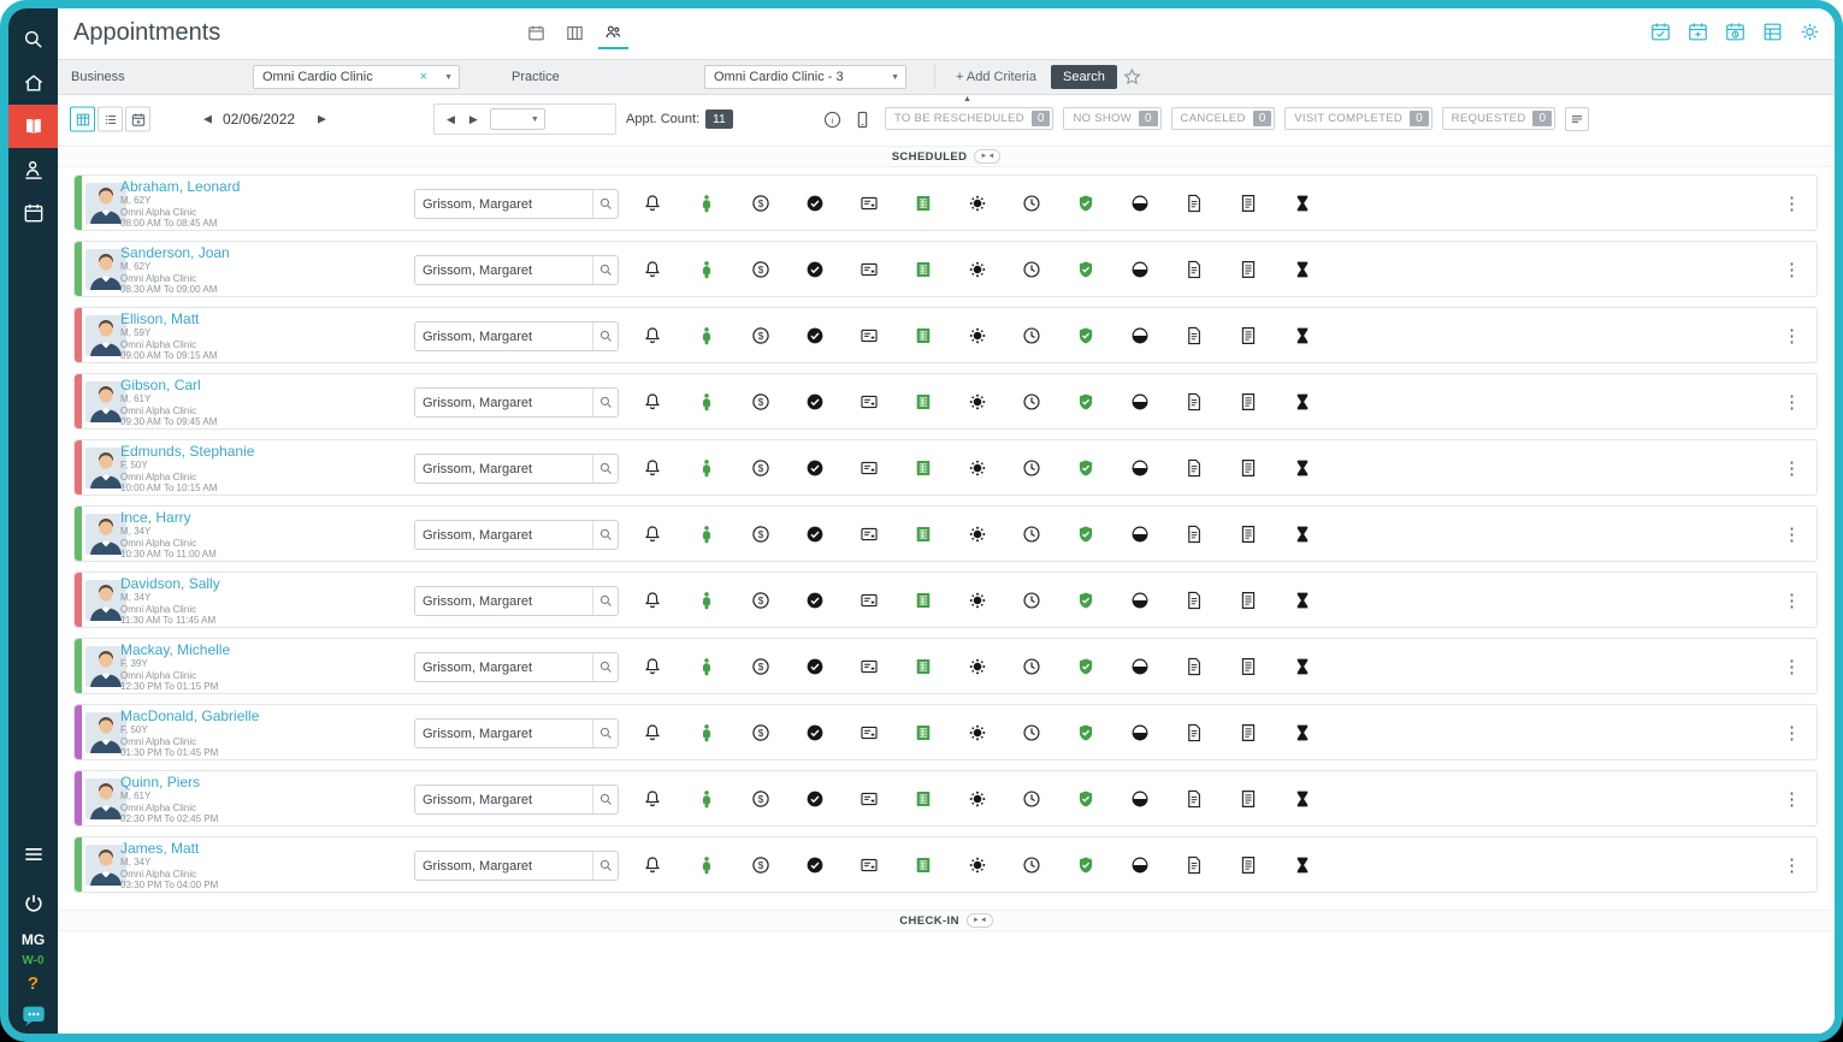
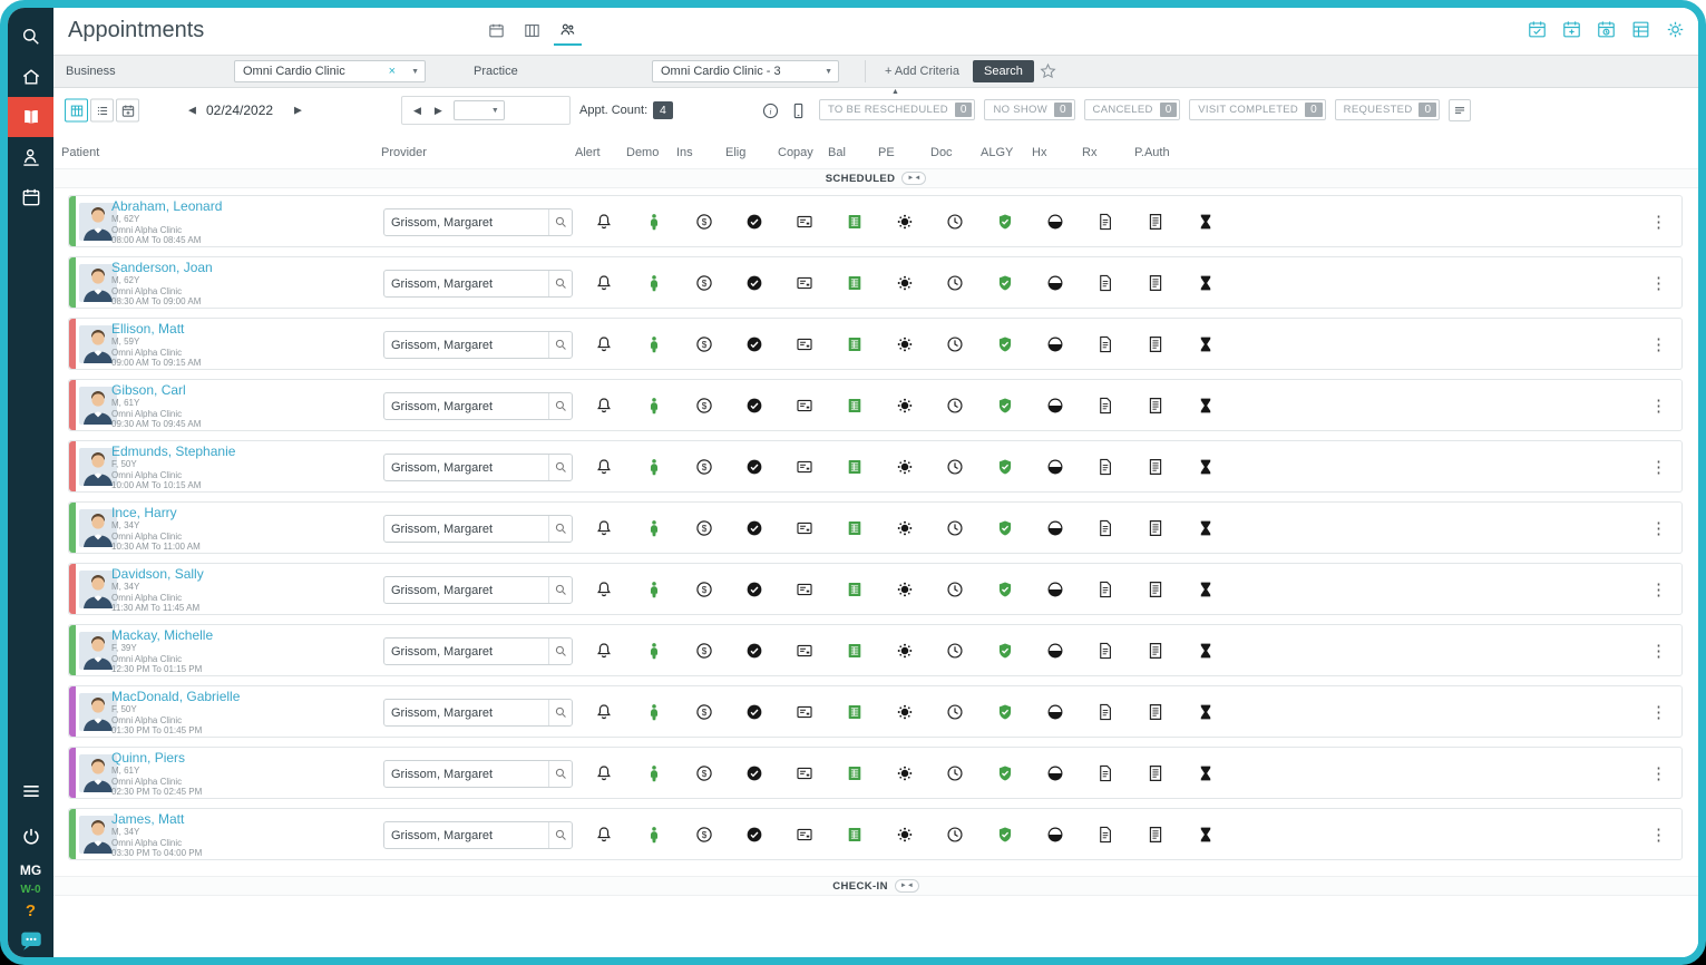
  MG
  W-0
  ?
  Appointments
  Business
  Omni Cardio Clinic
  ×
  Practice
  Omni Cardio Clinic - 3
  + Add Criteria
  Search
  ◀
- 02/06/2022
+ 02/24/2022
  ▶
  ◀
  ▶
  Appt. Count:
- 11
+ 4
  i
  TO BE RESCHEDULED
  0
  NO SHOW
  0
  CANCELED
  0
  VISIT COMPLETED
  0
  REQUESTED
  0
+ Patient
+ Provider
+ Alert
+ Demo
+ Ins
+ Elig
+ Copay
+ Bal
+ PE
+ Doc
+ ALGY
+ Hx
+ Rx
+ P.Auth
  SCHEDULED
  Abraham, Leonard
  M, 62Y
  Omni Alpha Clinic
  08:00 AM To 08:45 AM
  Grissom, Margaret
  $
  ⋮
  Sanderson, Joan
  M, 62Y
  Omni Alpha Clinic
  08:30 AM To 09:00 AM
  Grissom, Margaret
  $
  ⋮
  Ellison, Matt
  M, 59Y
  Omni Alpha Clinic
  09:00 AM To 09:15 AM
  Grissom, Margaret
  $
  ⋮
  Gibson, Carl
  M, 61Y
  Omni Alpha Clinic
  09:30 AM To 09:45 AM
  Grissom, Margaret
  $
  ⋮
  Edmunds, Stephanie
  F, 50Y
  Omni Alpha Clinic
  10:00 AM To 10:15 AM
  Grissom, Margaret
  $
  ⋮
  Ince, Harry
  M, 34Y
  Omni Alpha Clinic
  10:30 AM To 11:00 AM
  Grissom, Margaret
  $
  ⋮
  Davidson, Sally
  M, 34Y
  Omni Alpha Clinic
  11:30 AM To 11:45 AM
  Grissom, Margaret
  $
  ⋮
  Mackay, Michelle
  F, 39Y
  Omni Alpha Clinic
  12:30 PM To 01:15 PM
  Grissom, Margaret
  $
  ⋮
  MacDonald, Gabrielle
  F, 50Y
  Omni Alpha Clinic
  01:30 PM To 01:45 PM
  Grissom, Margaret
  $
  ⋮
  Quinn, Piers
  M, 61Y
  Omni Alpha Clinic
  02:30 PM To 02:45 PM
  Grissom, Margaret
  $
  ⋮
  James, Matt
  M, 34Y
  Omni Alpha Clinic
  03:30 PM To 04:00 PM
  Grissom, Margaret
  $
  ⋮
  CHECK-IN
